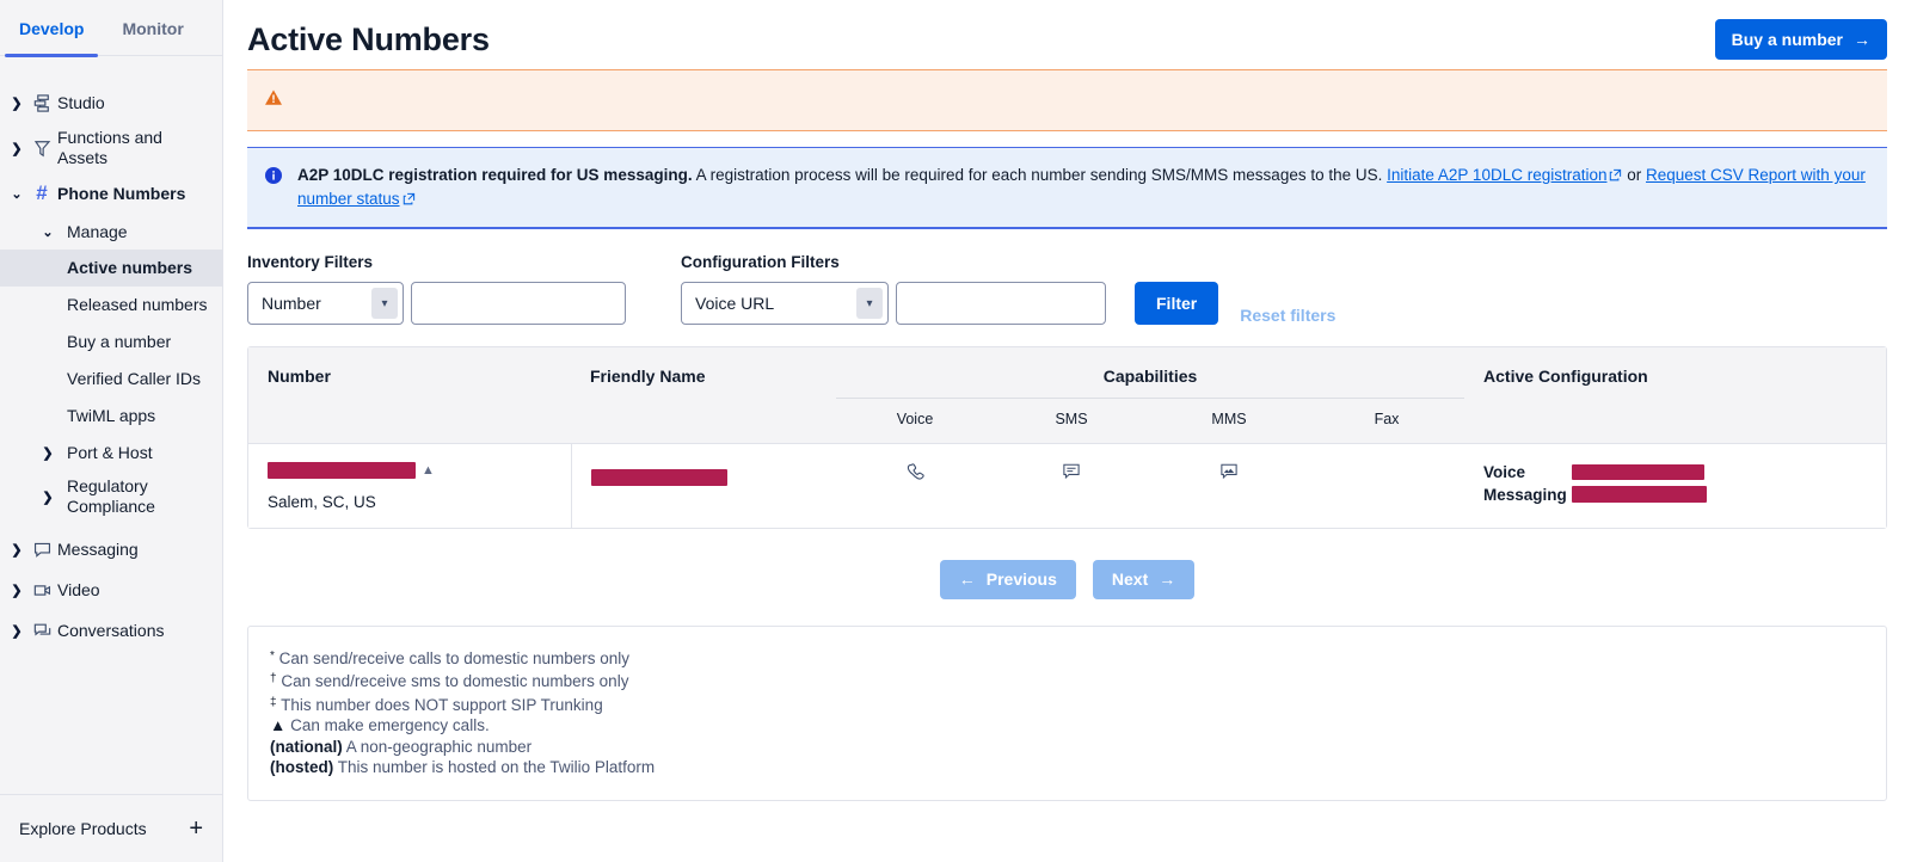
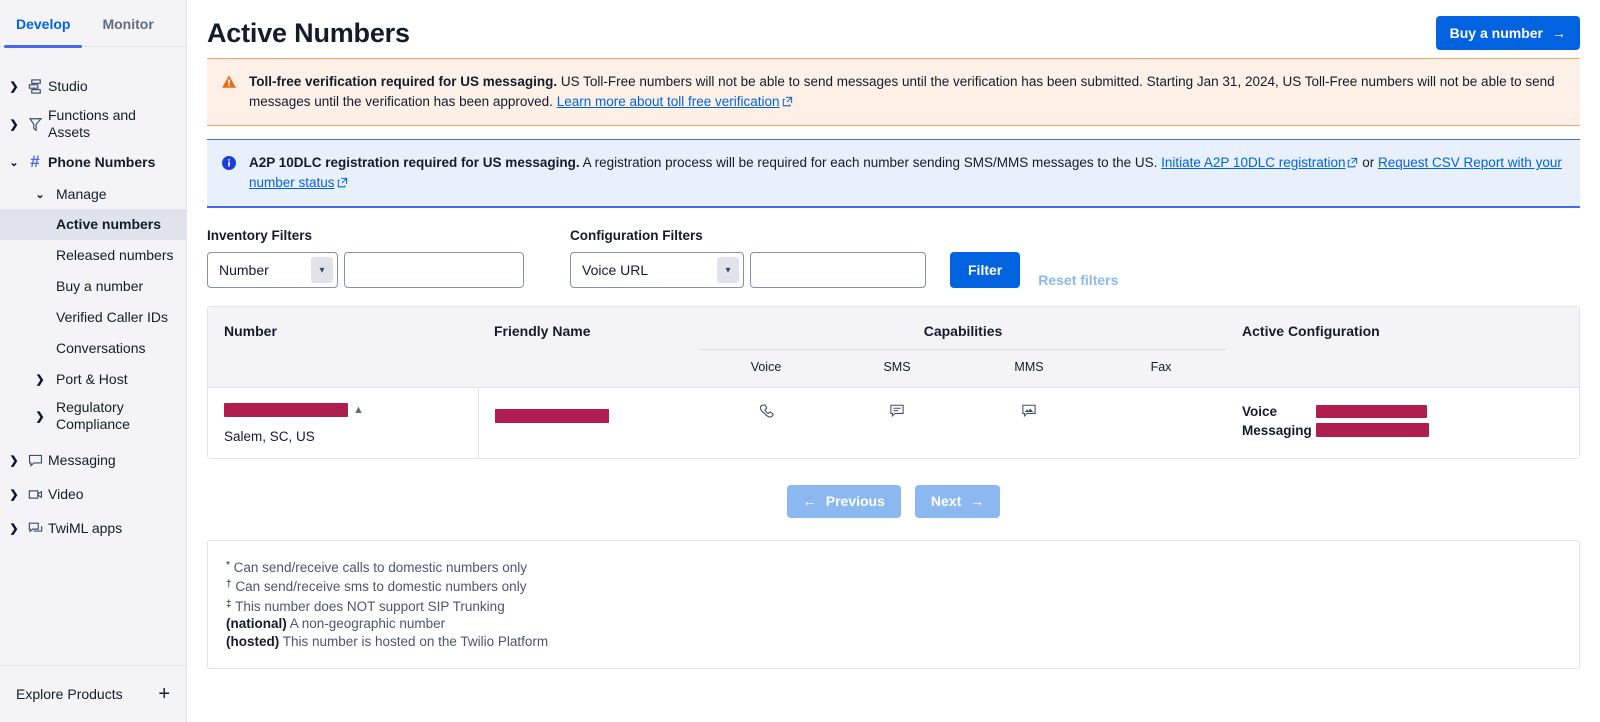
  Develop
  Monitor
  ❯
  Studio
  ❯
  Functions and Assets
  ⌄
  #
  Phone Numbers
  ⌄
  Manage
  Active numbers
  Released numbers
  Buy a number
  Verified Caller IDs
- TwiML apps
+ Conversations
  ❯
  Port & Host
  ❯
  Regulatory Compliance
  ❯
  Messaging
  ❯
  Video
  ❯
- Conversations
+ TwiML apps
  Explore Products
  +
  Active Numbers
  Buy a number
  →
+ Toll-free verification required for US messaging. US Toll-Free numbers will not be able to send messages until the verification has been submitted. Starting Jan 31, 2024, US Toll-Free numbers will not be able to send messages until the verification has been approved. Learn more about toll free verification
  A2P 10DLC registration required for US messaging. A registration process will be required for each number sending SMS/MMS messages to the US. Initiate A2P 10DLC registration or Request CSV Report with your number status
  Inventory Filters
  Number
  ▾
  Configuration Filters
  Voice URL
  ▾
  Filter
  Reset filters
  Number	Friendly Name	Capabilities	Active Configuration
  Voice	SMS	MMS	Fax
  ▲ Salem, SC, US						Voice Messaging
  ←
  Previous
  Next
  →
  * Can send/receive calls to domestic numbers only
  † Can send/receive sms to domestic numbers only
  ‡ This number does NOT support SIP Trunking
- ▲ Can make emergency calls.
  (national) A non-geographic number
  (hosted) This number is hosted on the Twilio Platform
